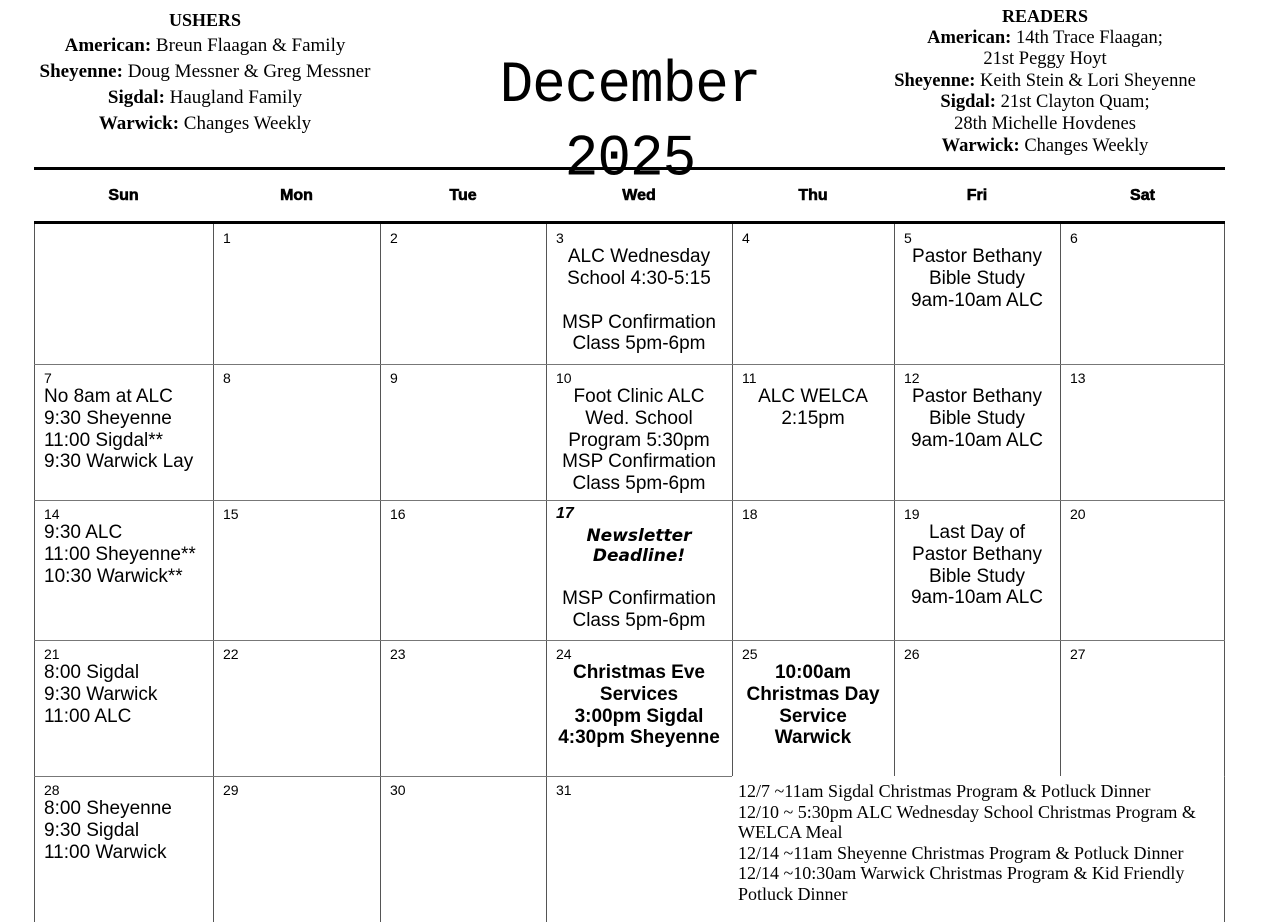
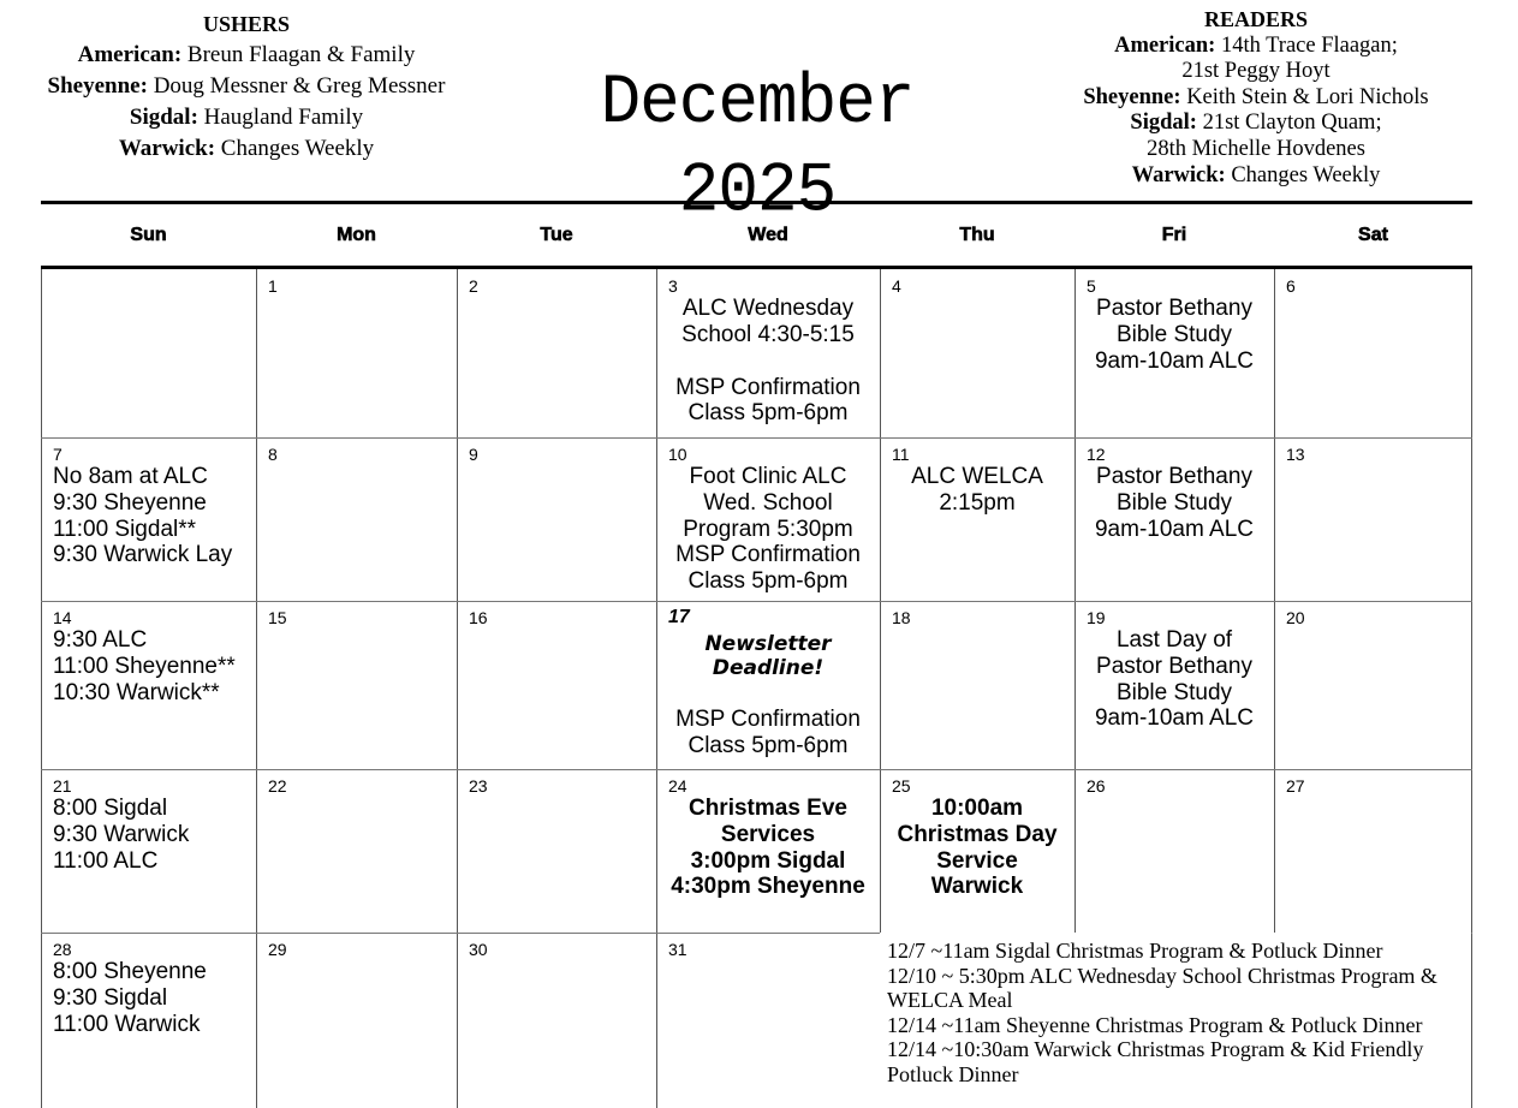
  USHERS
  American: Breun Flaagan & Family
  Sheyenne: Doug Messner & Greg Messner
  Sigdal: Haugland Family
  Warwick: Changes Weekly
  December 2025
  READERS
  American: 14th Trace Flaagan;
  21st Peggy Hoyt
- Sheyenne: Keith Stein & Lori Sheyenne
+ Sheyenne: Keith Stein & Lori Nichols
  Sigdal: 21st Clayton Quam;
  28th Michelle Hovdenes
  Warwick: Changes Weekly
  Sun
  Mon
  Tue
  Wed
  Thu
  Fri
  Sat
  1
  2
  3
  ALC Wednesday
  School 4:30-5:15
  MSP Confirmation
  Class 5pm-6pm
  4
  5
  Pastor Bethany
  Bible Study
  9am-10am ALC
  6
  7
  No 8am at ALC
  9:30 Sheyenne
  11:00 Sigdal**
  9:30 Warwick Lay
  8
  9
  10
  Foot Clinic ALC
  Wed. School
  Program 5:30pm
  MSP Confirmation
  Class 5pm-6pm
  11
  ALC WELCA
  2:15pm
  12
  Pastor Bethany
  Bible Study
  9am-10am ALC
  13
  14
  9:30 ALC
  11:00 Sheyenne**
  10:30 Warwick**
  15
  16
  17
  Newsletter
  Deadline!
  MSP Confirmation
  Class 5pm-6pm
  18
  19
  Last Day of
  Pastor Bethany
  Bible Study
  9am-10am ALC
  20
  21
  8:00 Sigdal
  9:30 Warwick
  11:00 ALC
  22
  23
  24
  Christmas Eve
  Services
  3:00pm Sigdal
  4:30pm Sheyenne
  25
  10:00am
  Christmas Day
  Service
  Warwick
  26
  27
  28
  8:00 Sheyenne
  9:30 Sigdal
  11:00 Warwick
  29
  30
  31
  12/7 ~11am Sigdal Christmas Program & Potluck Dinner
  12/10 ~ 5:30pm ALC Wednesday School Christmas Program & WELCA Meal
  12/14 ~11am Sheyenne Christmas Program & Potluck Dinner
  12/14 ~10:30am Warwick Christmas Program & Kid Friendly Potluck Dinner
